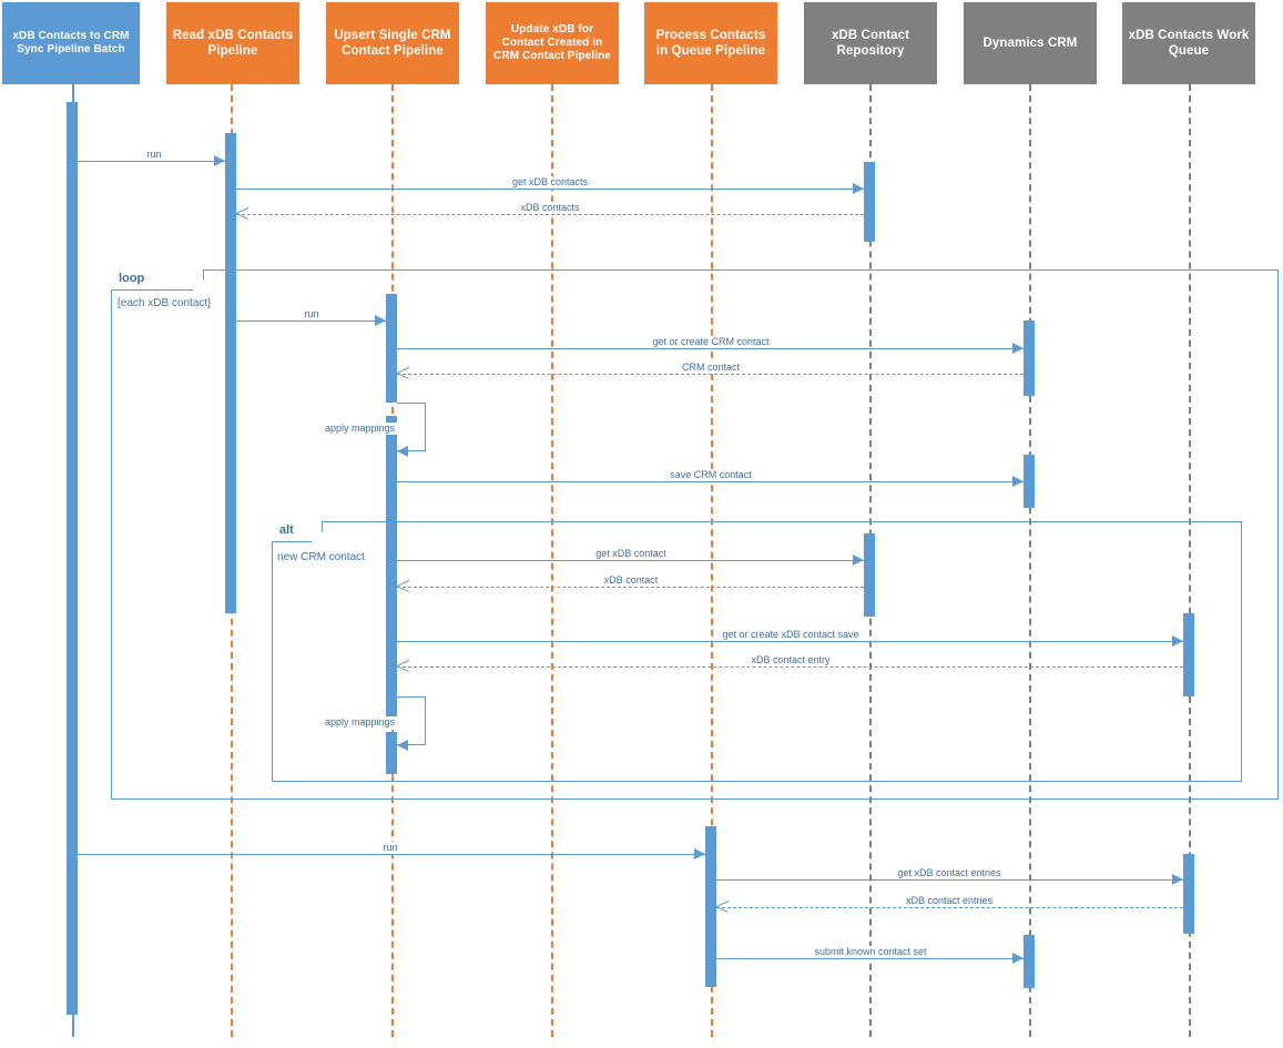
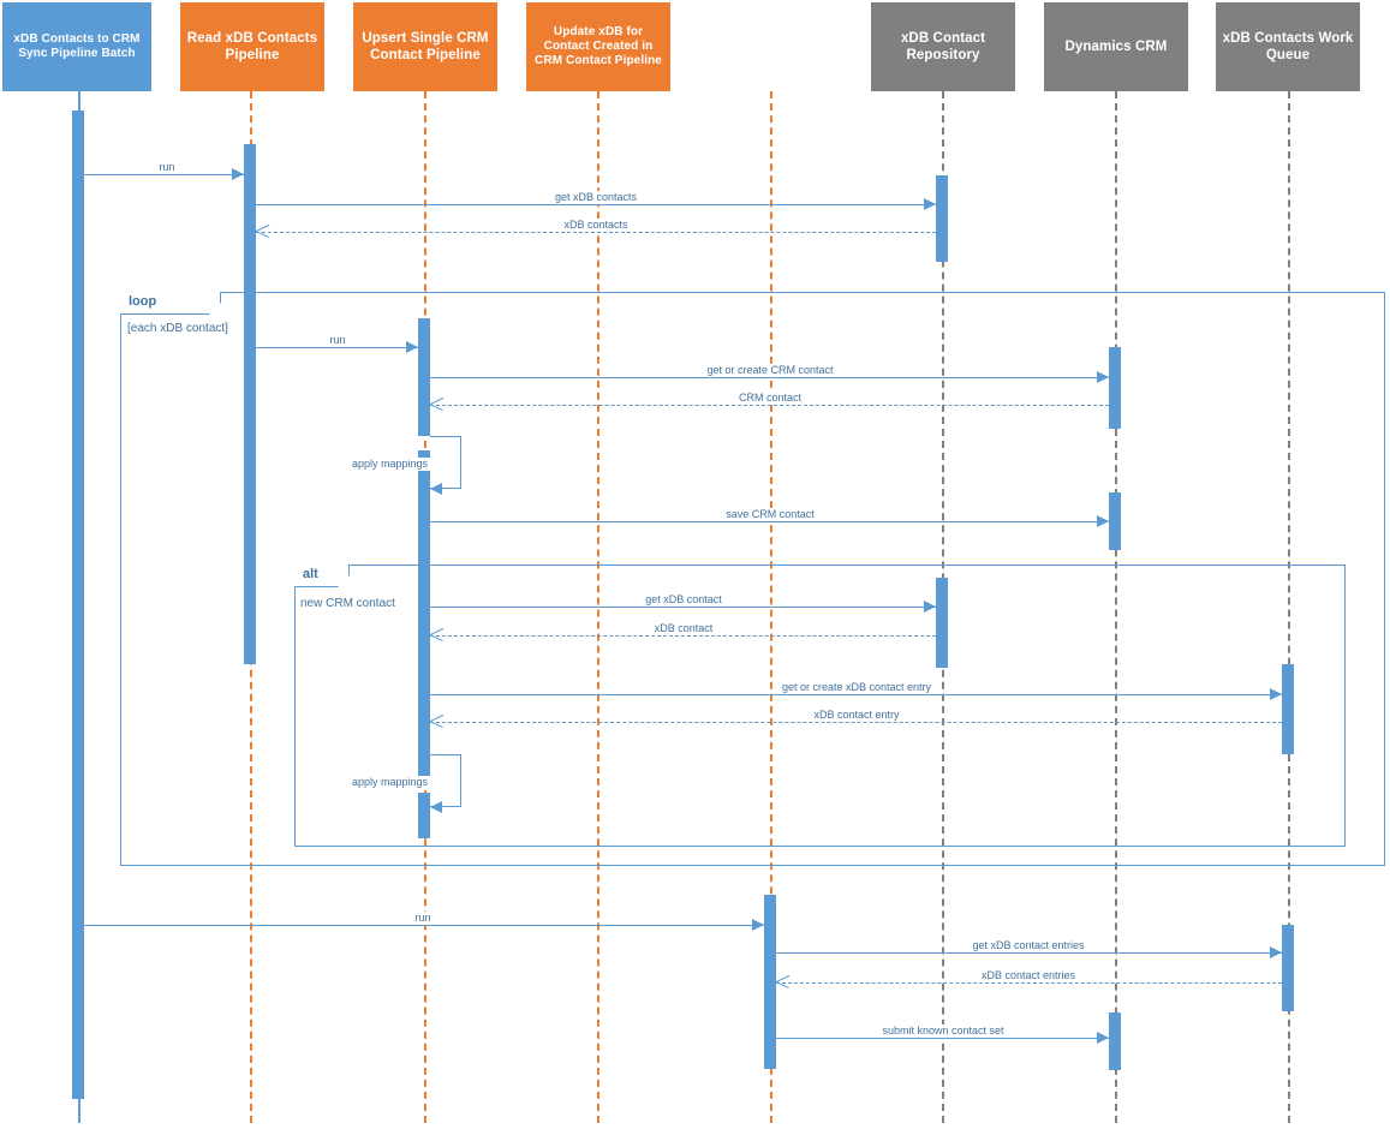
  xDB Contacts to CRM Sync Pipeline Batch
  Read xDB Contacts Pipeline
  Upsert Single CRM Contact Pipeline
  Update xDB for Contact Created in CRM Contact Pipeline
- Process Contacts in Queue Pipeline
  xDB Contact Repository
  Dynamics CRM
  xDB Contacts Work Queue
  loop
  [each xDB contact]
  alt
  new CRM contact
  run
  get xDB contacts
  xDB contacts
  run
  get or create CRM contact
  CRM contact
  apply mappings
  save CRM contact
  get xDB contact
  xDB contact
- get or create xDB contact save
+ get or create xDB contact entry
  xDB contact entry
  apply mappings
  run
  get xDB contact entries
  xDB contact entries
  submit known contact set
